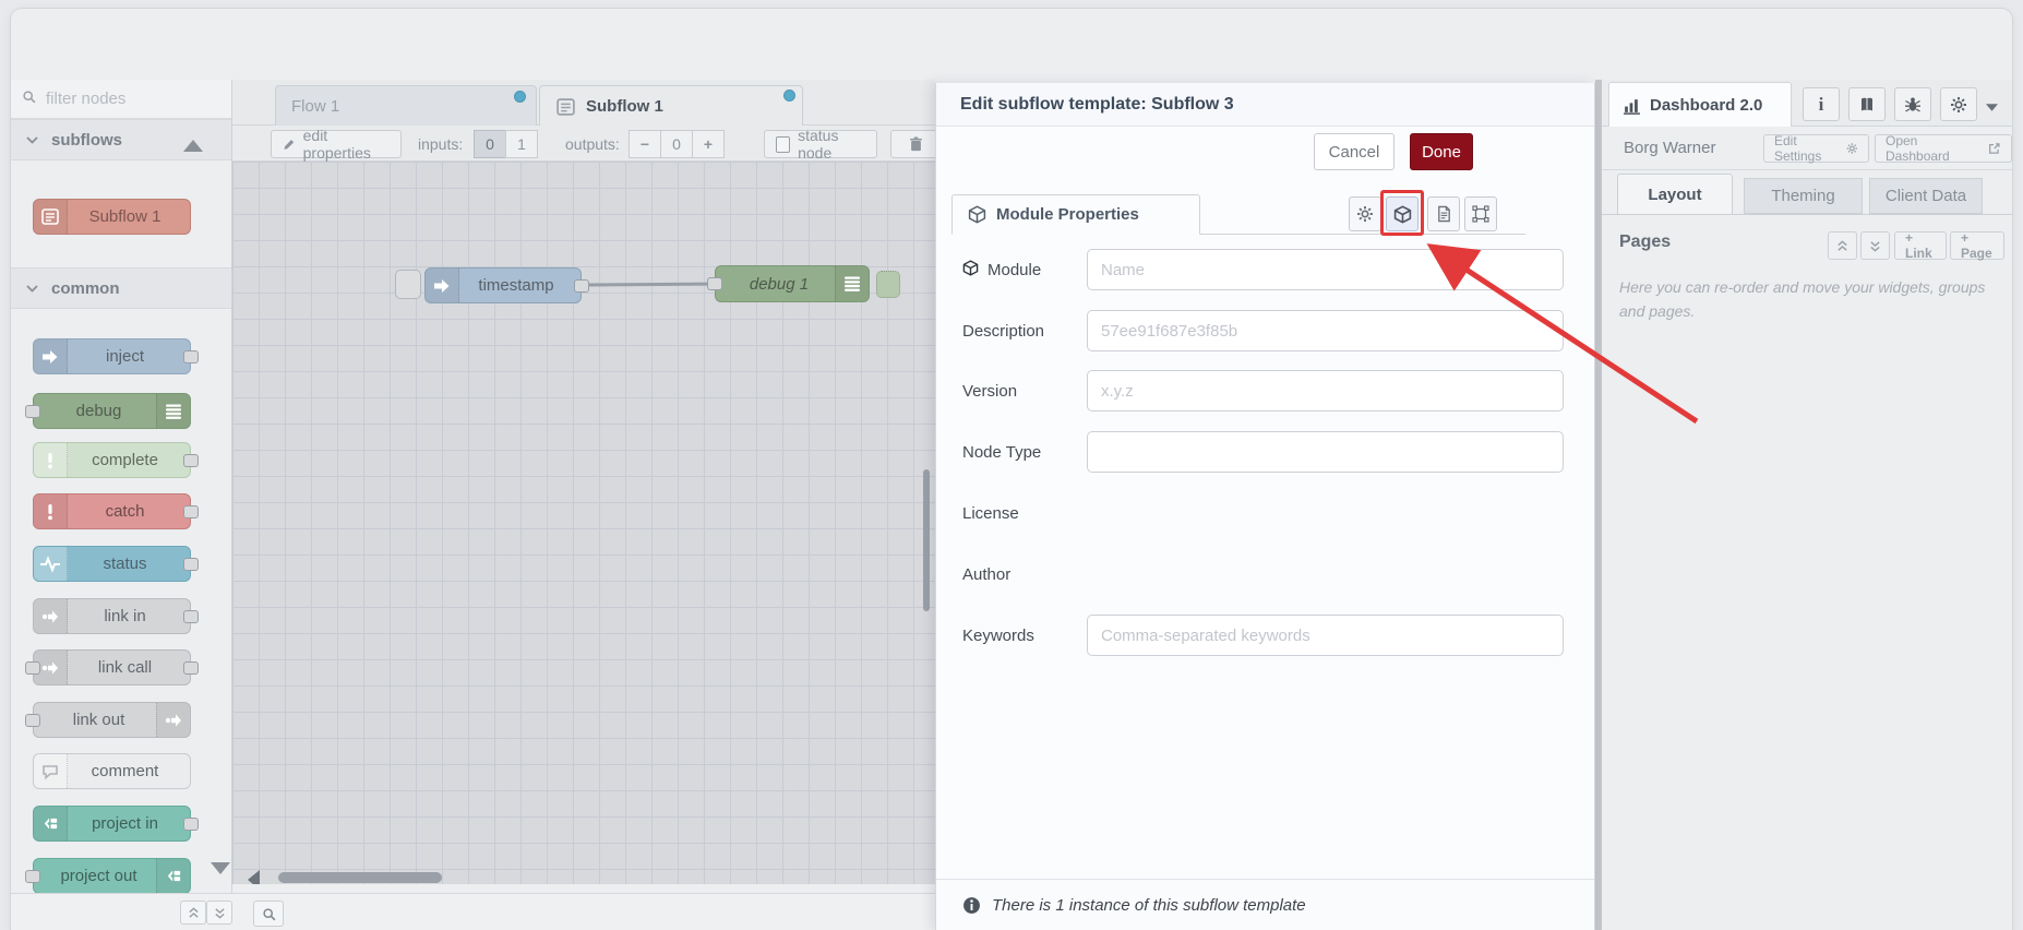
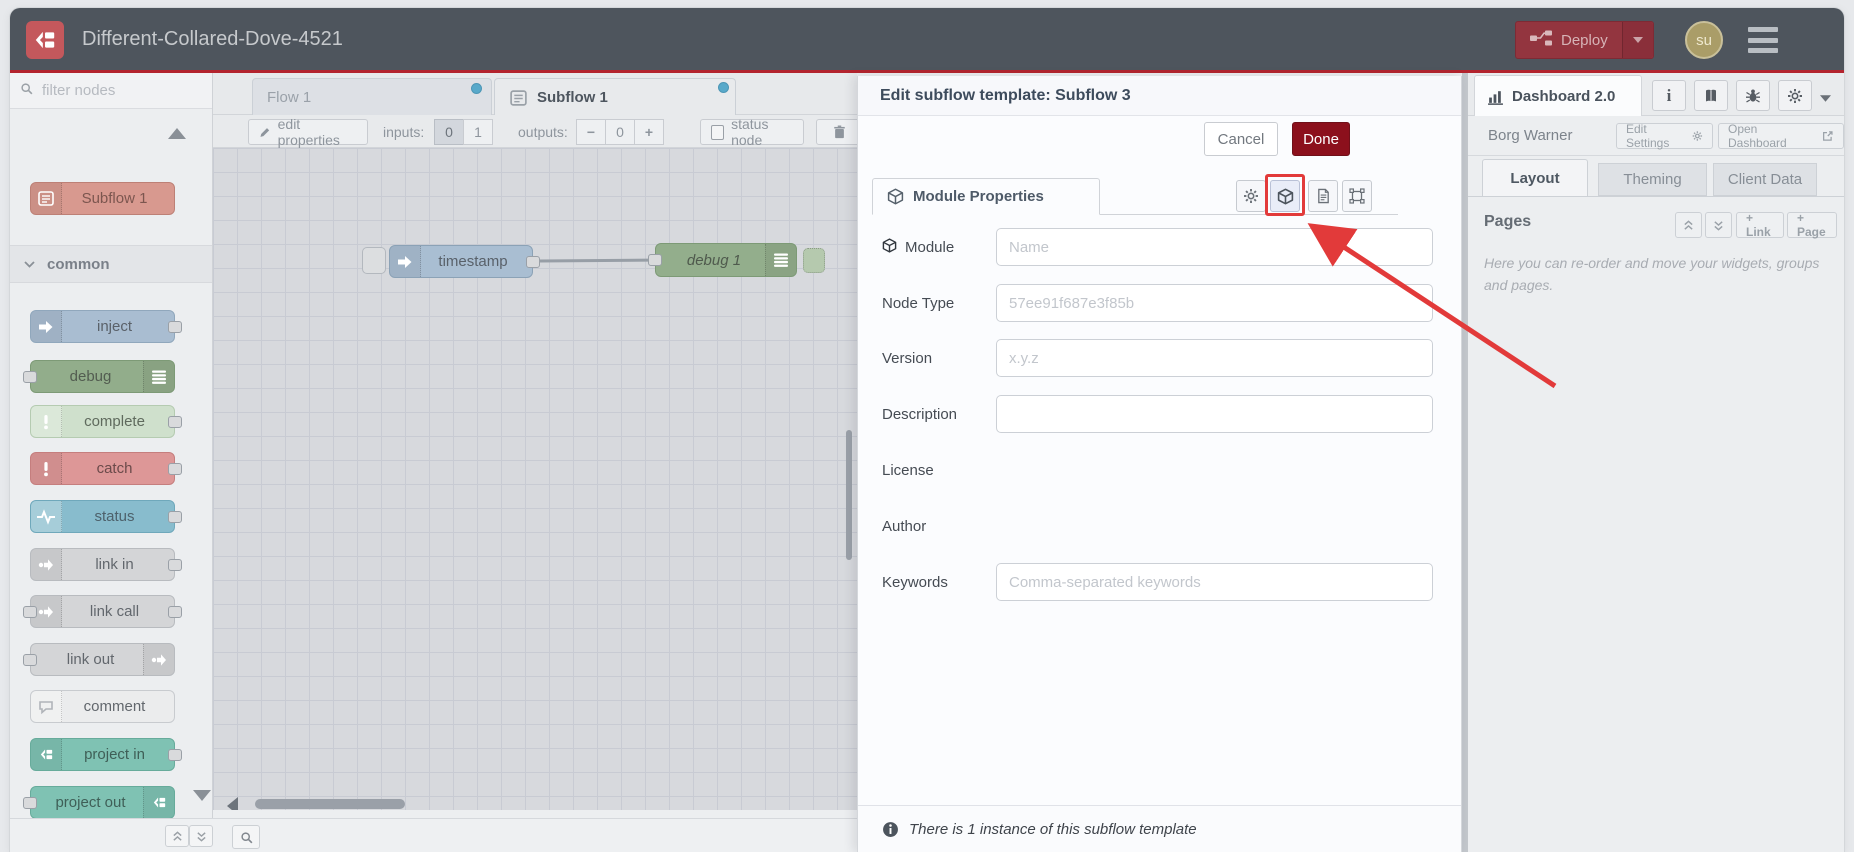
+ Different-Collared-Dove-4521
+ Deploy
+ su
  filter nodes
- subflows
  common
  Subflow 1
  inject
  debug
  complete
  catch
  status
  link in
  link call
  link out
  comment
  project in
  project out
  Flow 1
  Subflow 1
  edit properties
  inputs:
  0
  1
  outputs:
  −
  0
  +
  status node
  timestamp
  debug 1
  Edit subflow template: Subflow 3
  Cancel
  Done
  Module Properties
  Module
  Name
- Description
+ Node Type
  57ee91f687e3f85b
  Version
  x.y.z
- Node Type
+ Description
  License
  Author
  Keywords
  Comma-separated keywords
  There is 1 instance of this subflow template
  Dashboard 2.0
  i
  Borg Warner
  Edit Settings
  Open Dashboard
  Layout
  Theming
  Client Data
  Pages
  + Link
  + Page
  Here you can re-order and move your widgets, groups and pages.
